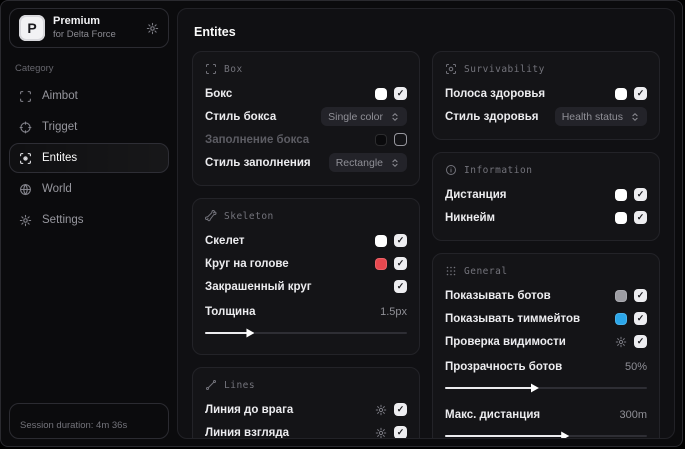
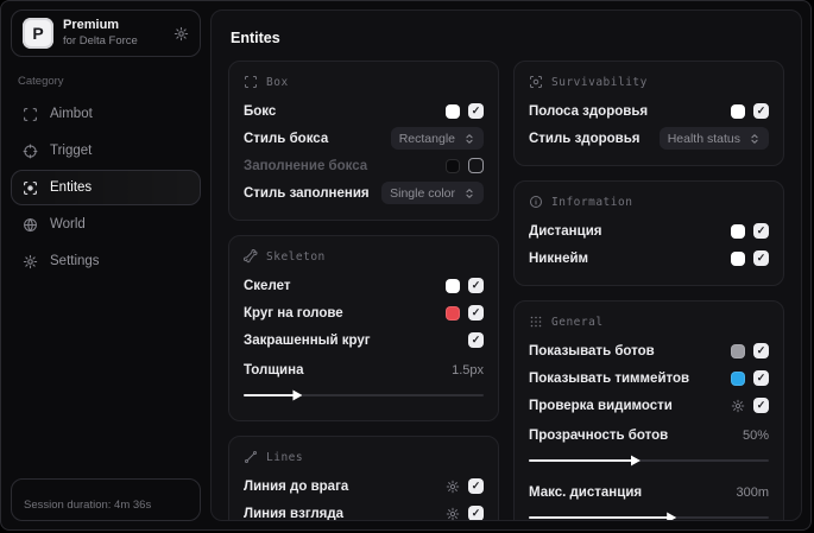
  P
  Premium
  for Delta Force
  Category
  Aimbot
  Trigget
  Entites
  World
  Settings
  Session duration: 4m 36s
  Entites
  Box
  Бокс
  Стиль бокса
- Single color
+ Rectangle
  Заполнение бокса
  Стиль заполнения
- Rectangle
+ Single color
  Skeleton
  Скелет
  Круг на голове
  Закрашенный круг
  Толщина
  1.5px
  Lines
  Линия до врага
  Линия взгляда
  Survivability
  Полоса здоровья
  Стиль здоровья
  Health status
  Information
  Дистанция
  Никнейм
  General
  Показывать ботов
  Показывать тиммейтов
  Проверка видимости
  Прозрачность ботов
  50%
  Макс. дистанция
  300m
